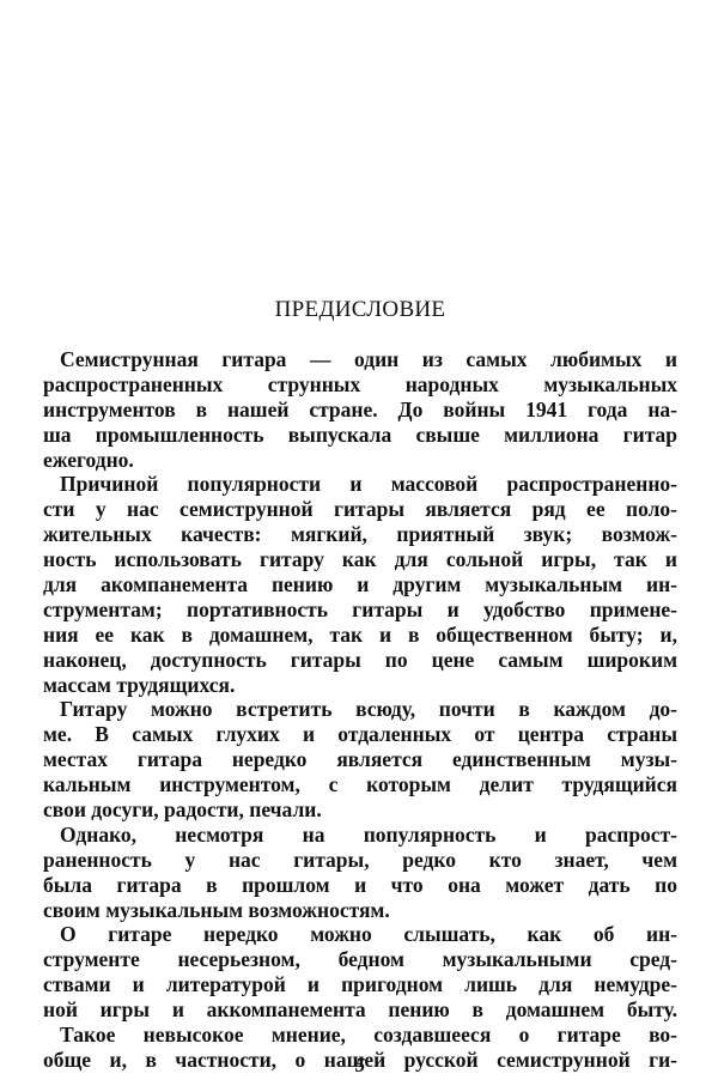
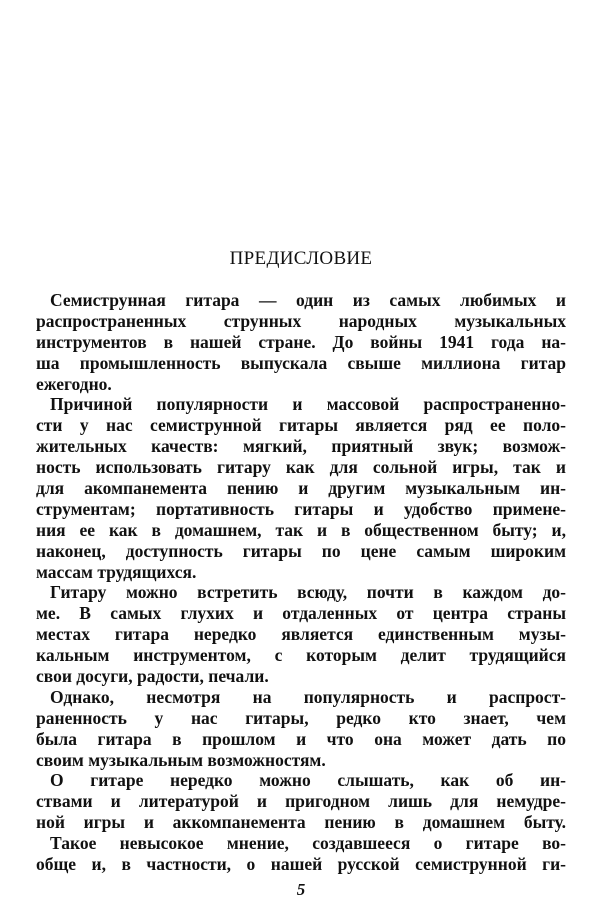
  ПРЕДИСЛОВИЕ
  Семиструнная гитара — один из самых любимых и
  распространенных струнных народных музыкальных
  инструментов в нашей стране. До войны 1941 года на-
  ша промышленность выпускала свыше миллиона гитар
  ежегодно.
  Причиной популярности и массовой распространенно-
  сти у нас семиструнной гитары является ряд ее поло-
  жительных качеств: мягкий, приятный звук; возмож-
  ность использовать гитару как для сольной игры, так и
  для акомпанемента пению и другим музыкальным ин-
  струментам; портативность гитары и удобство примене-
  ния ее как в домашнем, так и в общественном быту; и,
  наконец, доступность гитары по цене самым широким
  массам трудящихся.
  Гитару можно встретить всюду, почти в каждом до-
  ме. В самых глухих и отдаленных от центра страны
  местах гитара нередко является единственным музы-
  кальным инструментом, с которым делит трудящийся
  свои досуги, радости, печали.
  Однако, несмотря на популярность и распрост-
  раненность у нас гитары, редко кто знает, чем
  была гитара в прошлом и что она может дать по
  своим музыкальным возможностям.
  О гитаре нередко можно слышать, как об ин-
- струменте несерьезном, бедном музыкальными сред-
  ствами и литературой и пригодном лишь для немудре-
  ной игры и аккомпанемента пению в домашнем быту.
  Такое невысокое мнение, создавшееся о гитаре во-
  обще и, в частности, о нашей русской семиструнной ги-
  5
